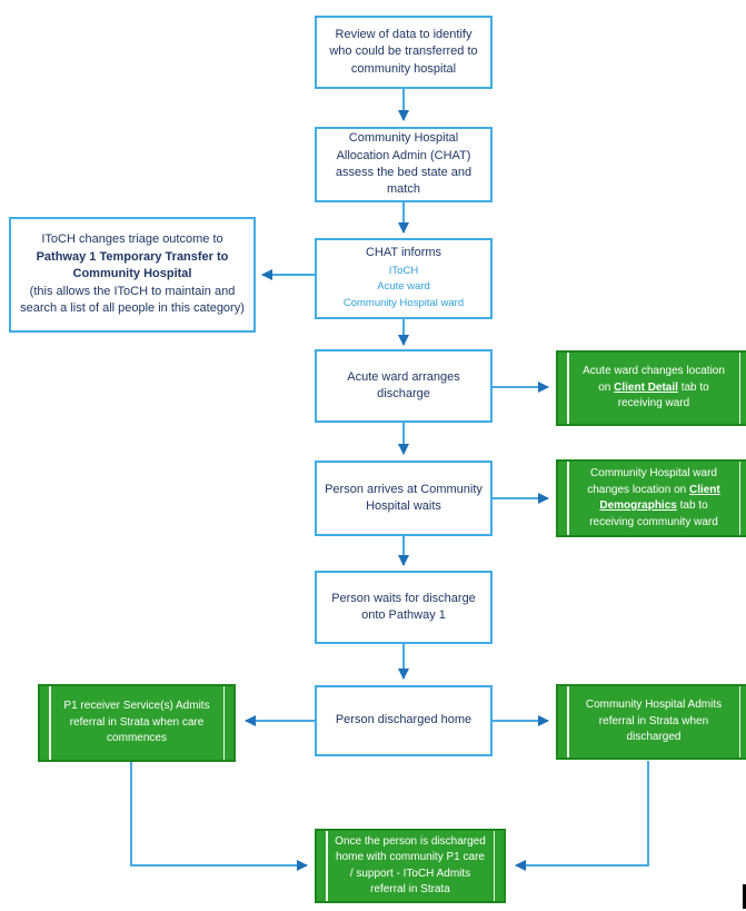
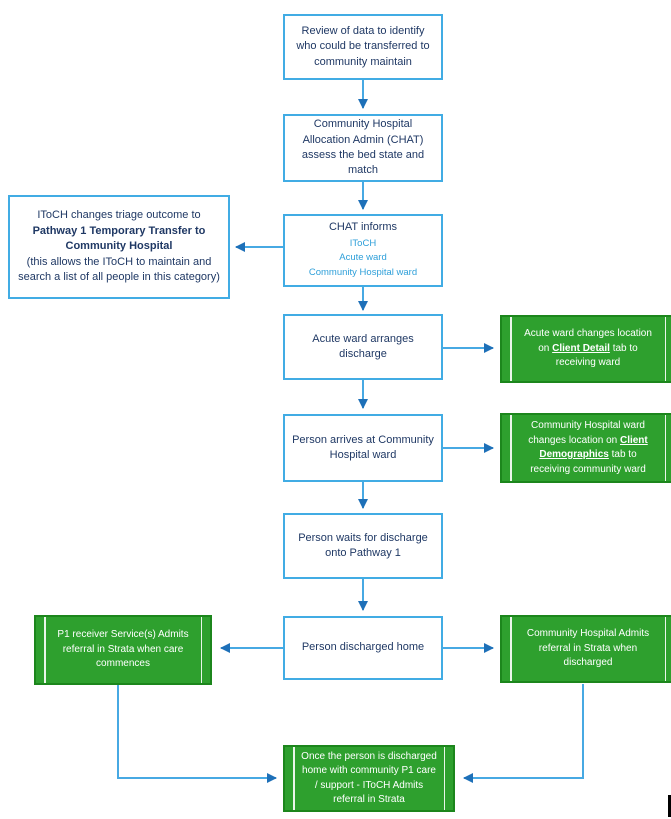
- Review of data to identify who could be transferred to community hospital
+ Review of data to identify who could be transferred to community maintain
  Community Hospital Allocation Admin (CHAT) assess the bed state and match
  CHAT informs
  IToCH
  Acute ward
  Community Hospital ward
  IToCH changes triage outcome to
  Pathway 1 Temporary Transfer to Community Hospital
  (this allows the IToCH to maintain and search a list of all people in this category)
  Acute ward arranges discharge
- Person arrives at Community Hospital waits
+ Person arrives at Community Hospital ward
  Person waits for discharge onto Pathway 1
  Person discharged home
  Acute ward changes location on Client Detail tab to receiving ward
  Community Hospital ward changes location on Client Demographics tab to receiving community ward
  P1 receiver Service(s) Admits referral in Strata when care commences
  Community Hospital Admits referral in Strata when discharged
  Once the person is discharged home with community P1 care / support - IToCH Admits referral in Strata
